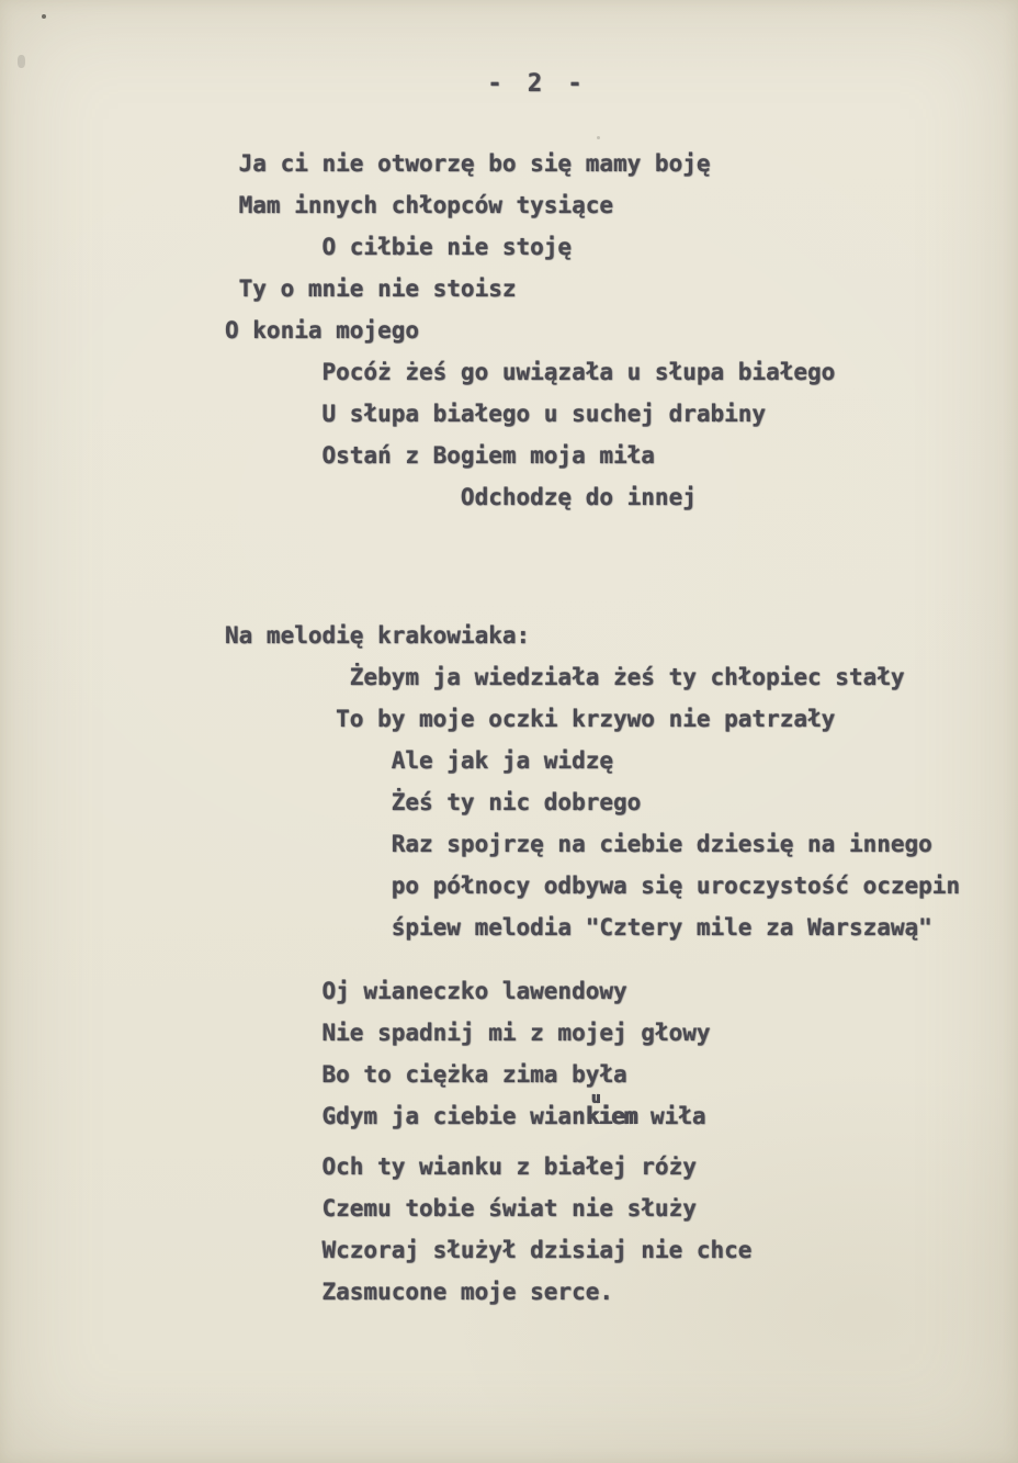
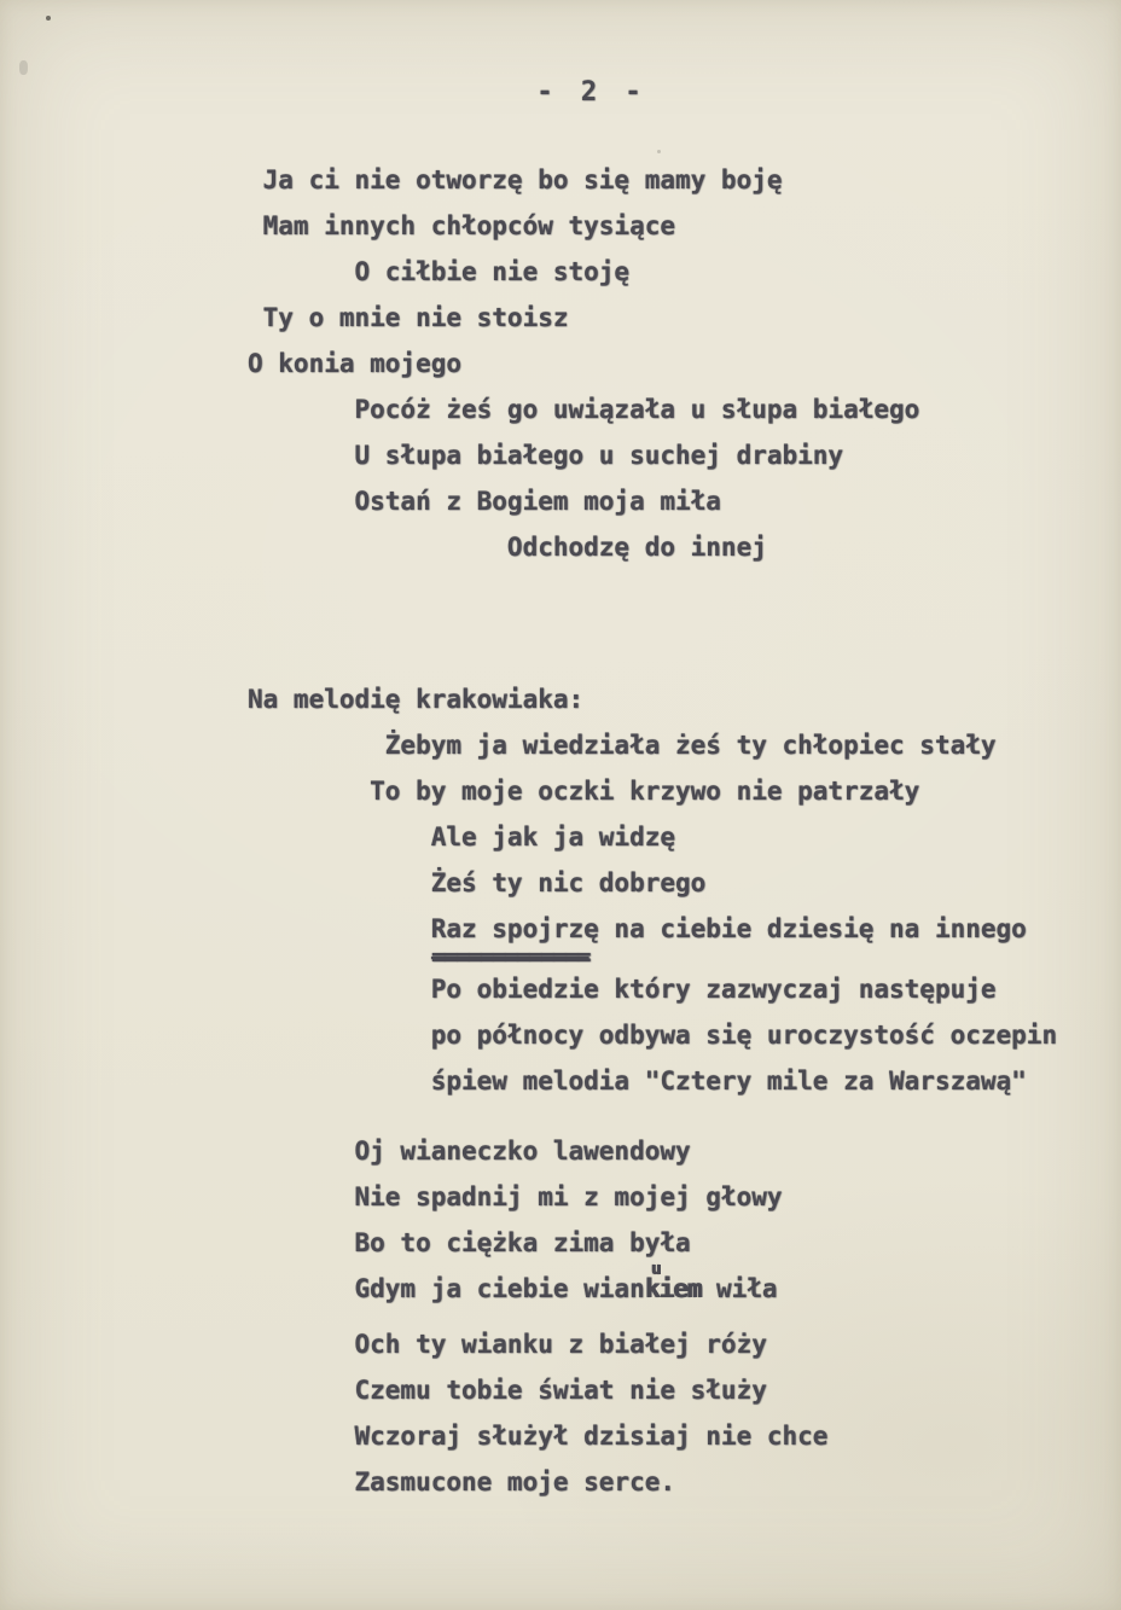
  - 2 -
  Ja ci nie otworzę bo się mamy boję
  Mam innych chłopców tysiące
  O ciłbie nie stoję
  Ty o mnie nie stoisz
  O konia mojego
  Pocóż żeś go uwiązała u słupa białego
  U słupa białego u suchej drabiny
  Ostań z Bogiem moja miła
  Odchodzę do innej
  Na melodię krakowiaka:
  Żebym ja wiedziała żeś ty chłopiec stały
  To by moje oczki krzywo nie patrzały
  Ale jak ja widzę
  Żeś ty nic dobrego
  Raz spojrzę na ciebie dziesię na innego
+ =============
+ Po obiedzie który zazwyczaj następuje
  po północy odbywa się uroczystość oczepin
  śpiew melodia "Cztery mile za Warszawą"
  Oj wianeczko lawendowy
  Nie spadnij mi z mojej głowy
  Bo to ciężka zima była
  Gdym ja ciebie wiankiem
  u
  wiła
  Och ty wianku z białej róży
  Czemu tobie świat nie służy
  Wczoraj służył dzisiaj nie chce
  Zasmucone moje serce.
